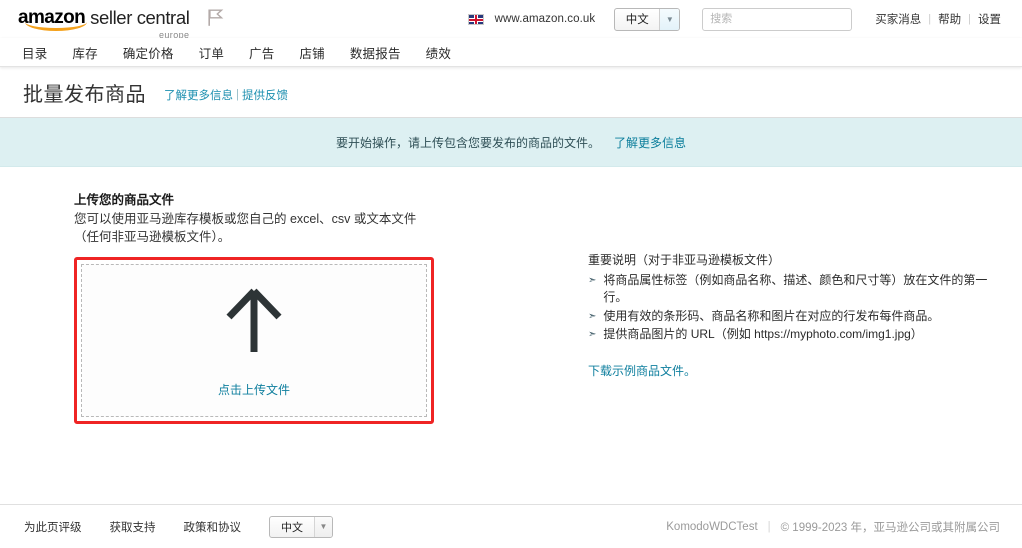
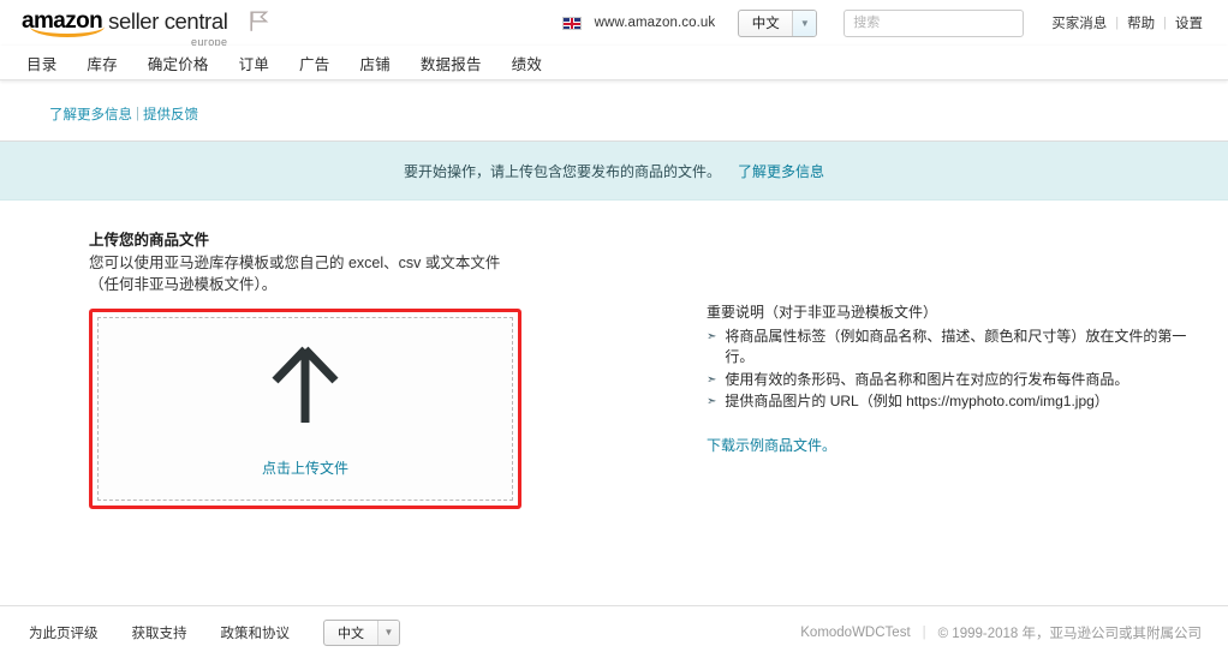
  amazon
  seller central
  europe
  www.amazon.co.uk
  中文
  ▼
  搜索
  买家消息
  |
  帮助
  |
  设置
  目录
  库存
  确定价格
  订单
  广告
  店铺
  数据报告
  绩效
- 批量发布商品
  了解更多信息
  |
  提供反馈
  要开始操作，请上传包含您要发布的商品的文件。
  了解更多信息
  上传您的商品文件
  您可以使用亚马逊库存模板或您自己的 excel、csv 或文本文件（任何非亚马逊模板文件）。
  点击上传文件
  重要说明（对于非亚马逊模板文件）
  ➣
  将商品属性标签（例如商品名称、描述、颜色和尺寸等）放在文件的第一行。
  ➣
  使用有效的条形码、商品名称和图片在对应的行发布每件商品。
  ➣
  提供商品图片的 URL（例如 https://myphoto.com/img1.jpg）
  下载示例商品文件。
  为此页评级
  获取支持
  政策和协议
  中文
  ▼
  KomodoWDCTest
  |
- © 1999-2023 年，亚马逊公司或其附属公司
+ © 1999-2018 年，亚马逊公司或其附属公司
